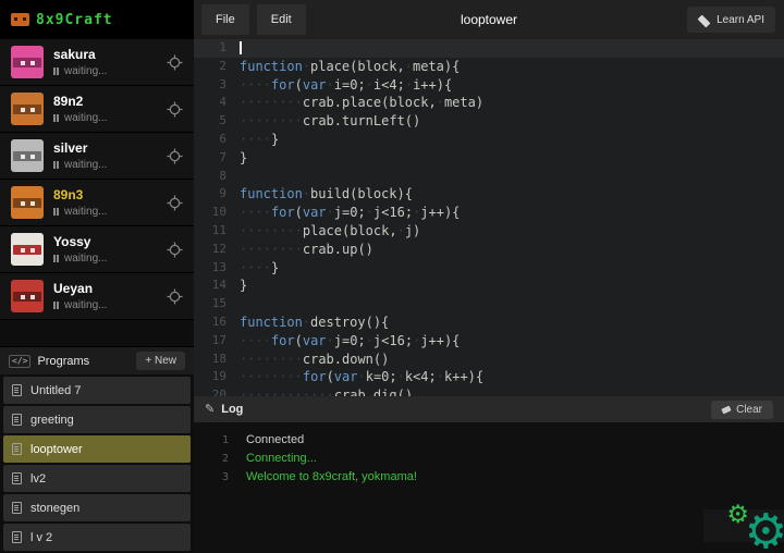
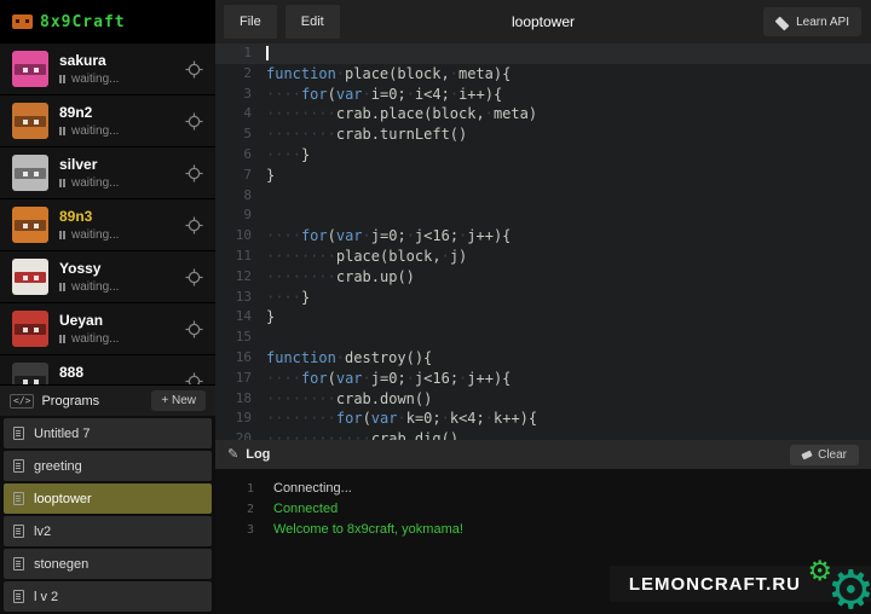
  8x9Craft
  File
  Edit
  looptower
  Learn API
  sakura
  waiting...
  89n2
  waiting...
  silver
  waiting...
  89n3
  waiting...
  Yossy
  waiting...
  Ueyan
  waiting...
+ 888
  Programs
  + New
  Untitled 7
  greeting
  looptower
  lv2
  stonegen
  l v 2
  1
  2
  function·place(block,·meta){
  3
  ····for(var·i=0;·i<4;·i++){
  4
  ········crab.place(block,·meta)
  5
  ········crab.turnLeft()
  6
  ····}
  7
  }
  8
  9
- function·build(block){
  10
  ····for(var·j=0;·j<16;·j++){
  11
  ········place(block,·j)
  12
  ········crab.up()
  13
  ····}
  14
  }
  15
  16
  function·destroy(){
  17
  ····for(var·j=0;·j<16;·j++){
  18
  ········crab.down()
  19
  ········for(var·k=0;·k<4;·k++){
  20
  Log
  Clear
  1
- Connected
+ Connecting...
  2
- Connecting...
+ Connected
  3
  Welcome to 8x9craft, yokmama!
+ LEMONCRAFT.RU
